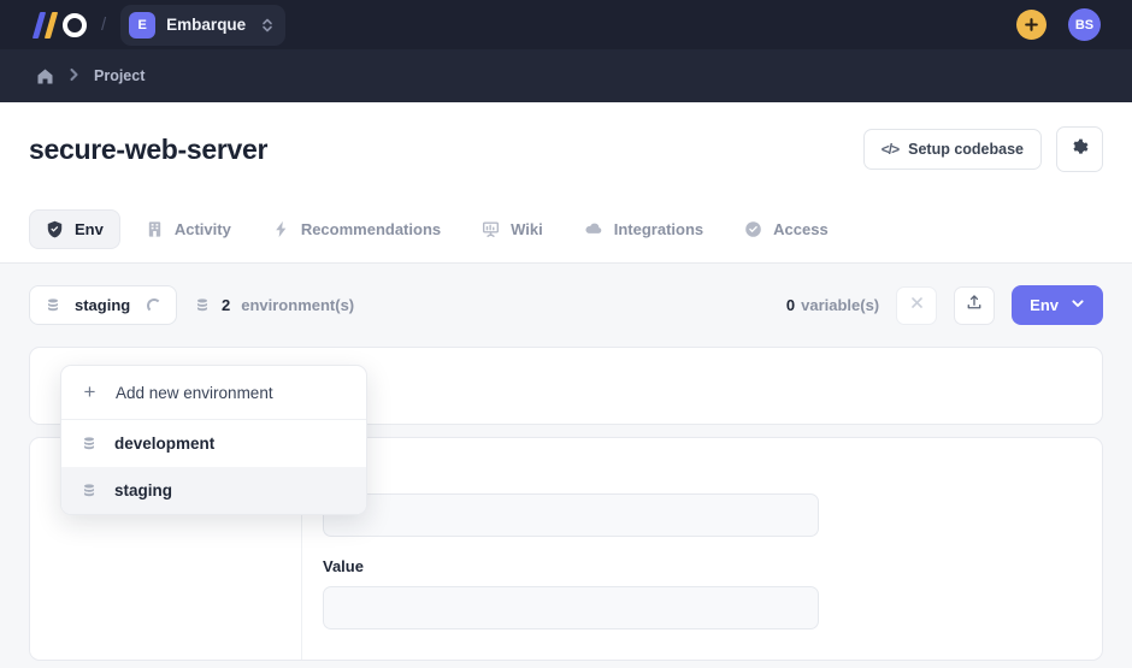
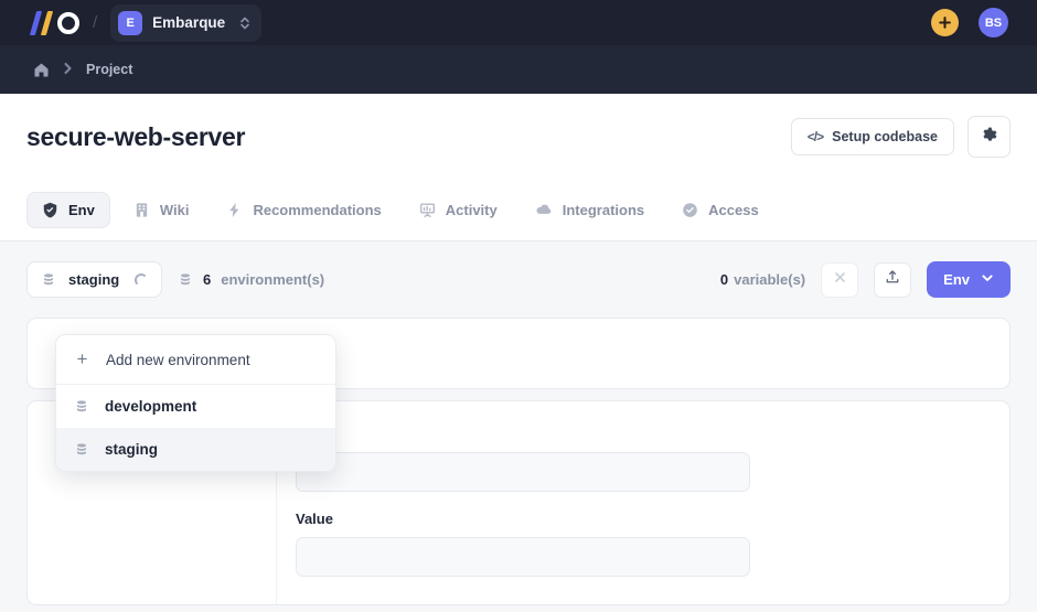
  /
  E
  Embarque
  BS
  Project
  secure-web-server
  </>
  Setup codebase
  Env
- Activity
+ Wiki
  Recommendations
- Wiki
+ Activity
  Integrations
  Access
  staging
- 2
+ 6
  environment(s)
  0
  variable(s)
  Env
  Value
  +
  Add new environment
  development
  staging
